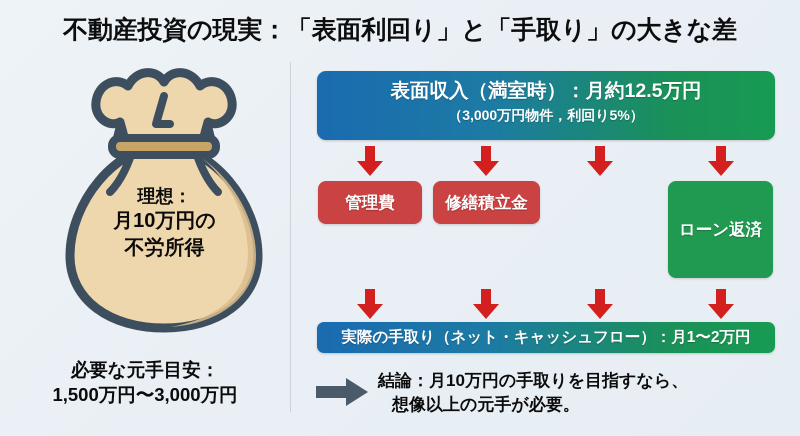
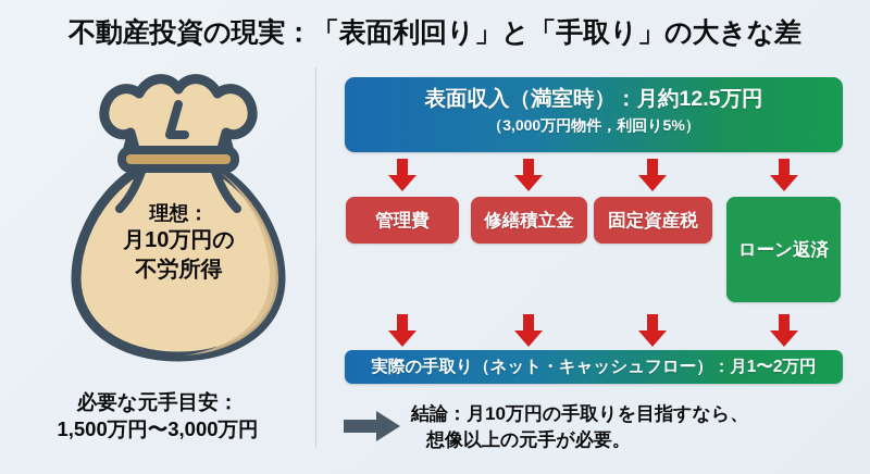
  不動産投資の現実：「表面利回り」と「手取り」の大きな差
  理想：
  月10万円の
  不労所得
  必要な元手目安：
  1,500万円〜3,000万円
  表面収入（満室時）：月約12.5万円
  （3,000万円物件，利回り5%）
  管理費
  修繕積立金
+ 固定資産税
  ローン返済
  実際の手取り（ネット・キャッシュフロー）：月1〜2万円
  結論：月10万円の手取りを目指すなら、
  想像以上の元手が必要。
